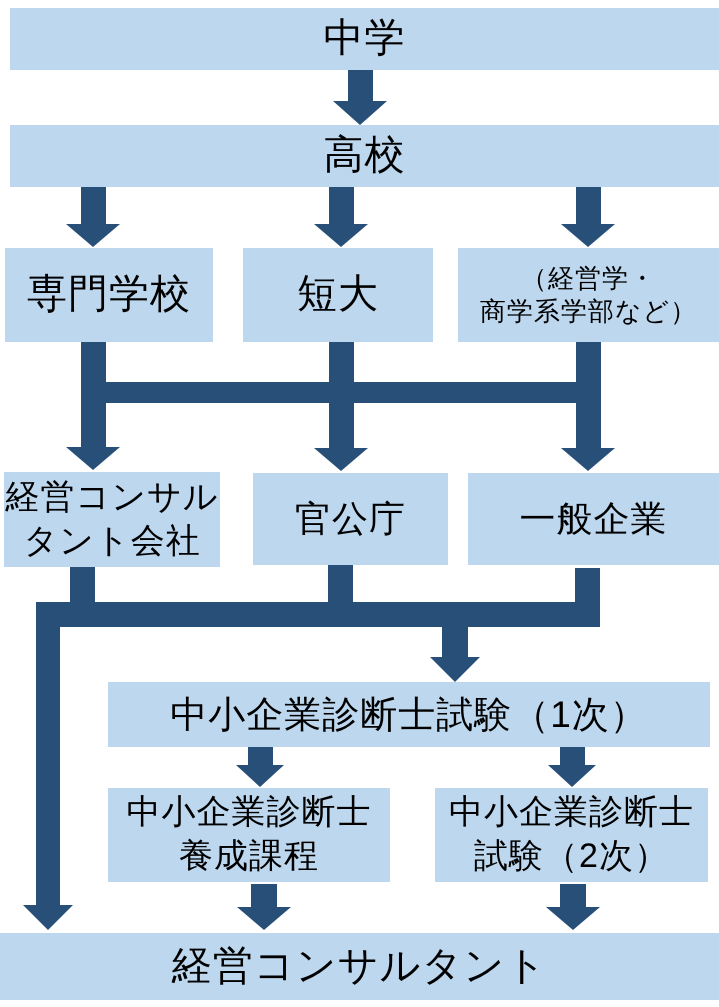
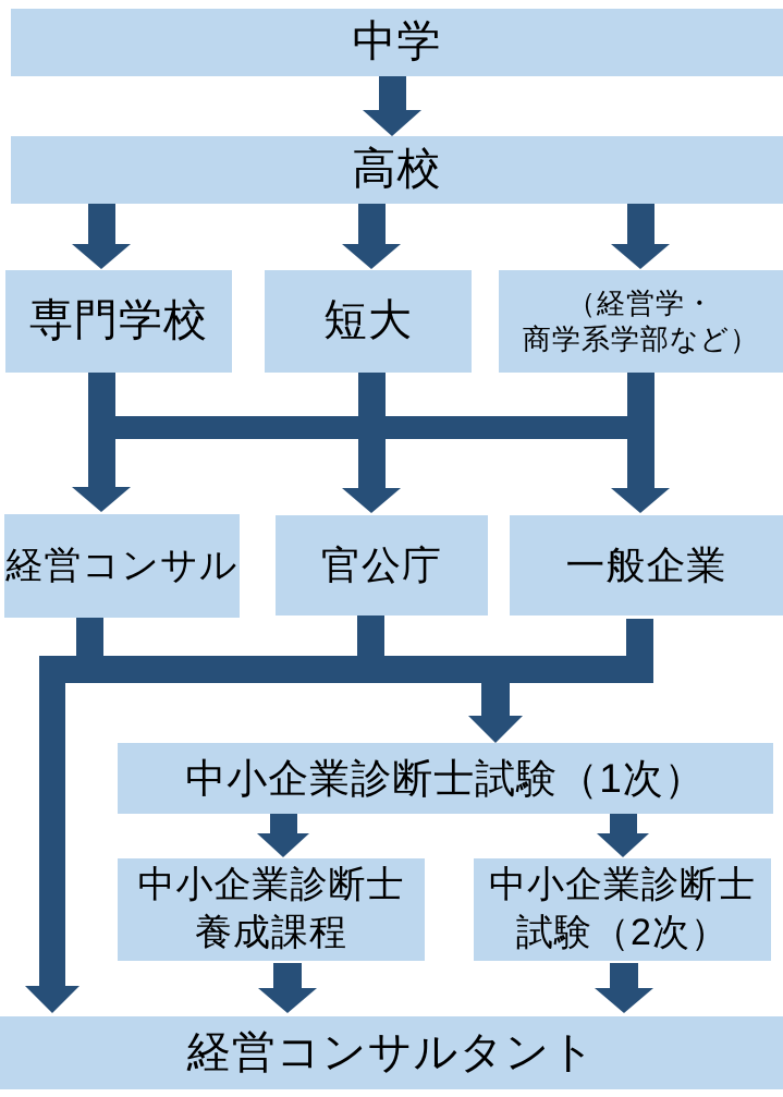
  中学
  高校
  専門学校
  短大
  （経営学・
  商学系学部など）
  経営コンサル
- タント会社
  官公庁
  一般企業
  中小企業診断士試験（1次）
  中小企業診断士
  養成課程
  中小企業診断士
  試験（2次）
  経営コンサルタント
